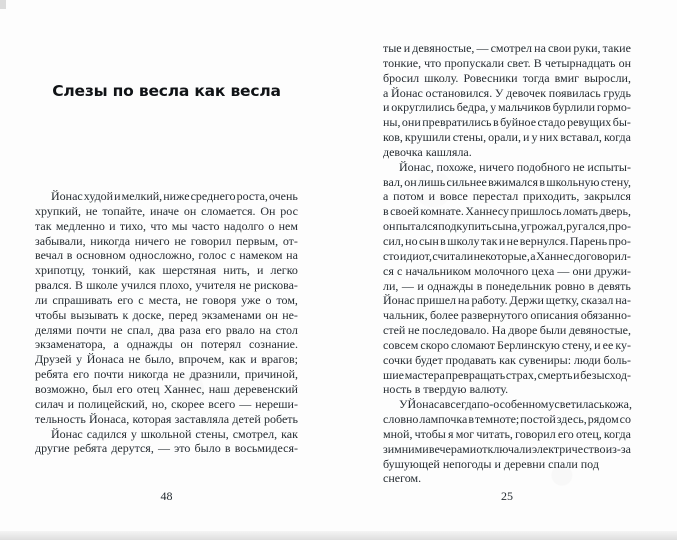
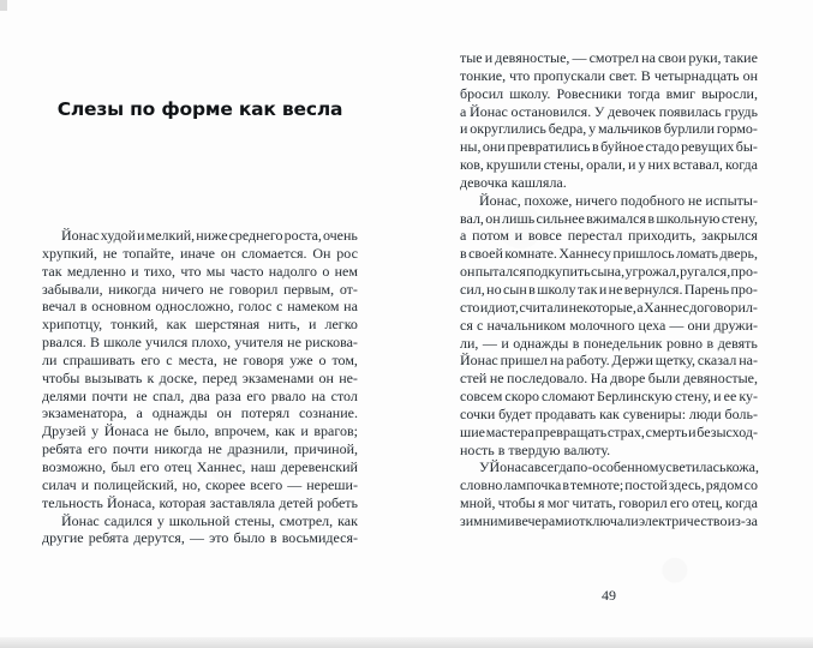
- Слезы по весла как весла
+ Слезы по форме как весла
  Йонас
  худой
  и
  мелкий,
  ниже
  среднего
  роста,
  очень
  хрупкий,
  не
  топайте,
  иначе
  он
  сломается.
  Он
  рос
  так
  медленно
  и
  тихо,
  что
  мы
  часто
  надолго
  о
  нем
  забывали,
  никогда
  ничего
  не
  говорил
  первым,
  от-
  вечал
  в
  основном
  односложно,
  голос
  с
  намеком
  на
  хрипотцу,
  тонкий,
  как
  шерстяная
  нить,
  и
  легко
  рвался.
  В
  школе
  учился
  плохо,
  учителя
  не
  рискова-
  ли
  спрашивать
  его
  с
  места,
  не
  говоря
  уже
  о
  том,
  чтобы
  вызывать
  к
  доске,
  перед
  экзаменами
  он
  не-
  делями
  почти
  не
  спал,
  два
  раза
  его
  рвало
  на
  стол
  экзаменатора,
  а
  однажды
  он
  потерял
  сознание.
  Друзей
  у
  Йонаса
  не
  было,
  впрочем,
  как
  и
  врагов;
  ребята
  его
  почти
  никогда
  не
  дразнили,
  причиной,
  возможно,
  был
  его
  отец
  Ханнес,
  наш
  деревенский
  силач
  и
  полицейский,
  но,
  скорее
  всего
  —
  нереши-
  тельность
  Йонаса,
  которая
  заставляла
  детей
  робеть
  Йонас
  садился
  у
  школьной
  стены,
  смотрел,
  как
  другие
  ребята
  дерутся,
  —
  это
  было
  в
  восьмидеся-
  тые
  и
  девяностые,
  —
  смотрел
  на
  свои
  руки,
  такие
  тонкие,
  что
  пропускали
  свет.
  В
  четырнадцать
  он
  бросил
  школу.
  Ровесники
  тогда
  вмиг
  выросли,
  а
  Йонас
  остановился.
  У
  девочек
  появилась
  грудь
  и
  округлились
  бедра,
  у
  мальчиков
  бурлили
  гормо-
  ны,
  они
  превратились
  в
  буйное
  стадо
  ревущих
  бы-
  ков,
  крушили
  стены,
  орали,
  и
  у
  них
  вставал,
  когда
  девочка кашляла.
  Йонас,
  похоже,
  ничего
  подобного
  не
  испыты-
  вал,
  он
  лишь
  сильнее
  вжимался
  в
  школьную
  стену,
  а
  потом
  и
  вовсе
  перестал
  приходить,
  закрылся
  в
  своей
  комнате.
  Ханнесу
  пришлось
  ломать
  дверь,
  он
  пытался
  подкупить
  сына,
  угрожал,
  ругался,
  про-
  сил,
  но
  сын
  в
  школу
  так
  и
  не
  вернулся.
  Парень
  про-
  сто
  идиот,
  считали
  некоторые,
  а
  Ханнес
  договорил-
  ся
  с
  начальником
  молочного
  цеха
  —
  они
  дружи-
  ли,
  —
  и
  однажды
  в
  понедельник
  ровно
  в
  девять
  Йонас
  пришел
  на
  работу.
  Держи
  щетку,
  сказал
  на-
- чальник,
- более
- развернутого
- описания
- обязанно-
  стей
  не
  последовало.
  На
  дворе
  были
  девяностые,
  совсем
  скоро
  сломают
  Берлинскую
  стену,
  и
  ее
  ку-
  сочки
  будет
  продавать
  как
  сувениры:
  люди
  боль-
  шие
  мастера
  превращать
  страх,
  смерть
  и
  безысход-
  ность в твердую валюту.
  У
  Йонаса
  всегда
  по-особенному
  светилась
  кожа,
  словно
  лампочка
  в
  темноте;
  постой
  здесь,
  рядом
  со
  мной,
  чтобы
  я
  мог
  читать,
  говорил
  его
  отец,
  когда
  зимними
  вечерами
  отключали
  электричество
  из-за
- бушующей непогоды и деревни спали под снегом.
- 48
- 25
+ 49
